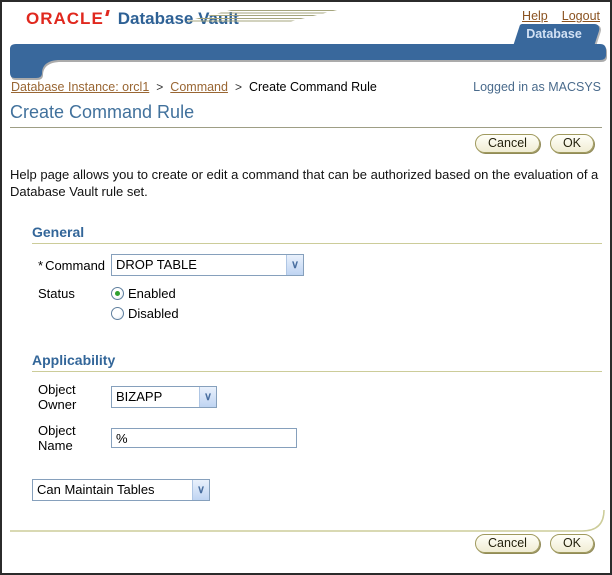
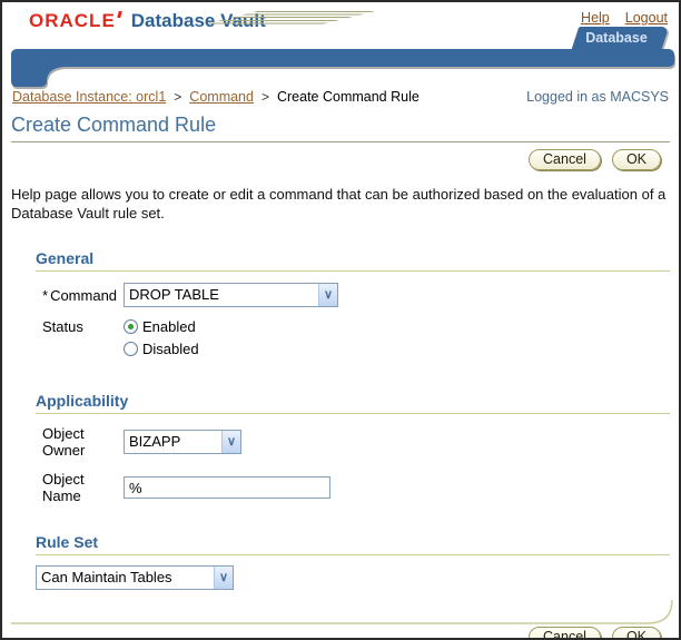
  ORACLE
  Help
  Logout
  Database
  Database Instance: orcl1
  >
  Command
  >
  Create Command Rule
  Logged in as MACSYS
  Create Command Rule
  Cancel
  OK
  Help page allows you to create or edit a command that can be authorized based on the evaluation of a Database Vault rule set.
  General
  * Command
  DROP TABLE
  ∨
  Status
  Enabled
  Disabled
  Applicability
  Object Owner
  BIZAPP
  ∨
  Object Name
  %
+ Rule Set
  Can Maintain Tables
  ∨
  Cancel
  OK
